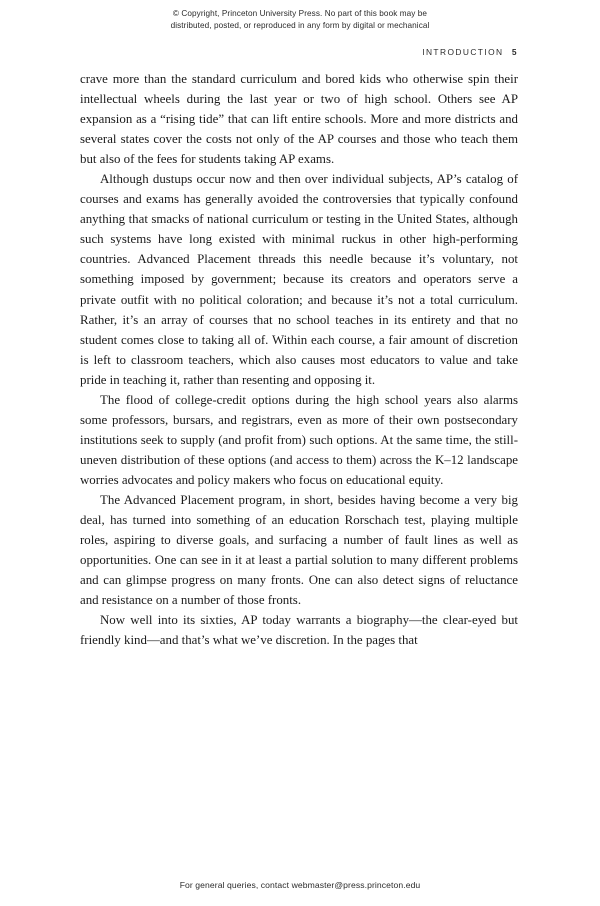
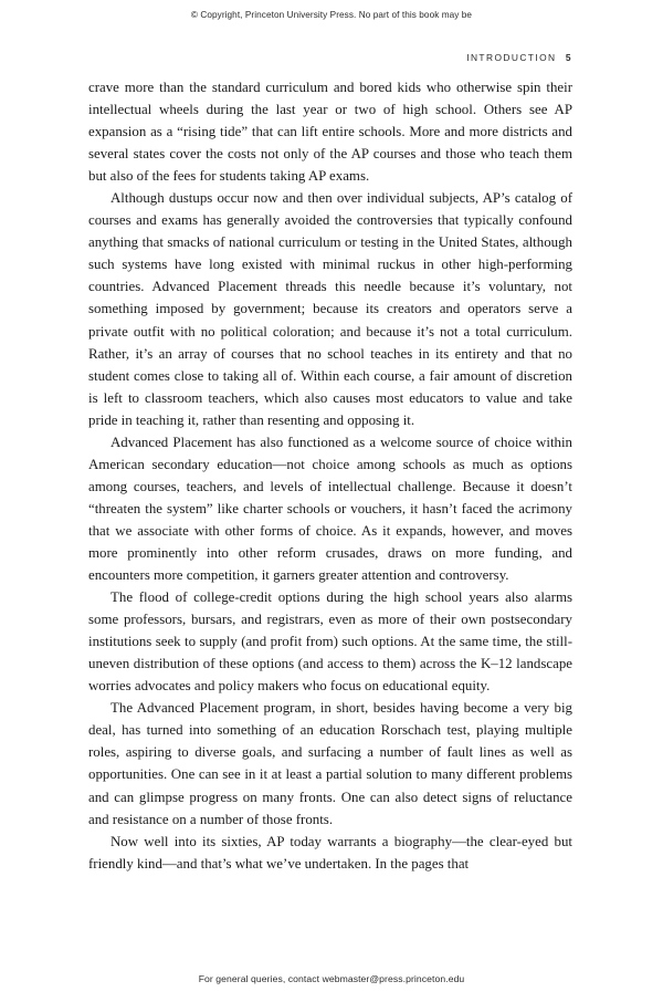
  © Copyright, Princeton University Press. No part of this book may be
- distributed, posted, or reproduced in any form by digital or mechanical
  INTRODUCTION 5
  crave more than the standard curriculum and bored kids who otherwise spin their intellectual wheels during the last year or two of high school. Others see AP expansion as a “rising tide” that can lift entire schools. More and more districts and several states cover the costs not only of the AP courses and those who teach them but also of the fees for students taking AP exams.
  Although dustups occur now and then over individual subjects, AP’s catalog of courses and exams has generally avoided the controversies that typically confound anything that smacks of national curriculum or testing in the United States, although such systems have long existed with minimal ruckus in other high-performing countries. Advanced Placement threads this needle because it’s voluntary, not something imposed by government; because its creators and operators serve a private outfit with no political coloration; and because it’s not a total curriculum. Rather, it’s an array of courses that no school teaches in its entirety and that no student comes close to taking all of. Within each course, a fair amount of discretion is left to classroom teachers, which also causes most educators to value and take pride in teaching it, rather than resenting and opposing it.
+ Advanced Placement has also functioned as a welcome source of choice within American secondary education—not choice among schools as much as options among courses, teachers, and levels of intellectual challenge. Because it doesn’t “threaten the system” like charter schools or vouchers, it hasn’t faced the acrimony that we associate with other forms of choice. As it expands, however, and moves more prominently into other reform crusades, draws on more funding, and encounters more competition, it garners greater attention and controversy.
  The flood of college-credit options during the high school years also alarms some professors, bursars, and registrars, even as more of their own postsecondary institutions seek to supply (and profit from) such options. At the same time, the still-uneven distribution of these options (and access to them) across the K–12 landscape worries advocates and policy makers who focus on educational equity.
  The Advanced Placement program, in short, besides having become a very big deal, has turned into something of an education Rorschach test, playing multiple roles, aspiring to diverse goals, and surfacing a number of fault lines as well as opportunities. One can see in it at least a partial solution to many different problems and can glimpse progress on many fronts. One can also detect signs of reluctance and resistance on a number of those fronts.
- Now well into its sixties, AP today warrants a biography—the clear-eyed but friendly kind—and that’s what we’ve discretion. In the pages that
+ Now well into its sixties, AP today warrants a biography—the clear-eyed but friendly kind—and that’s what we’ve undertaken. In the pages that
  For general queries, contact webmaster@press.princeton.edu
